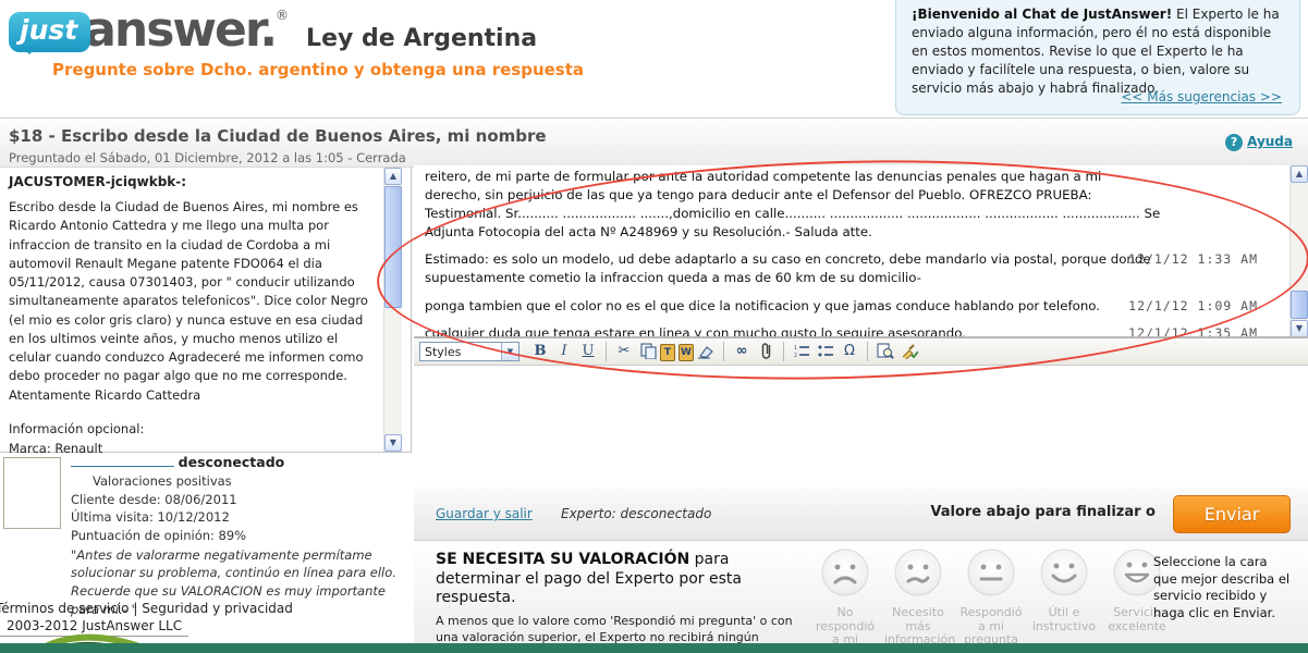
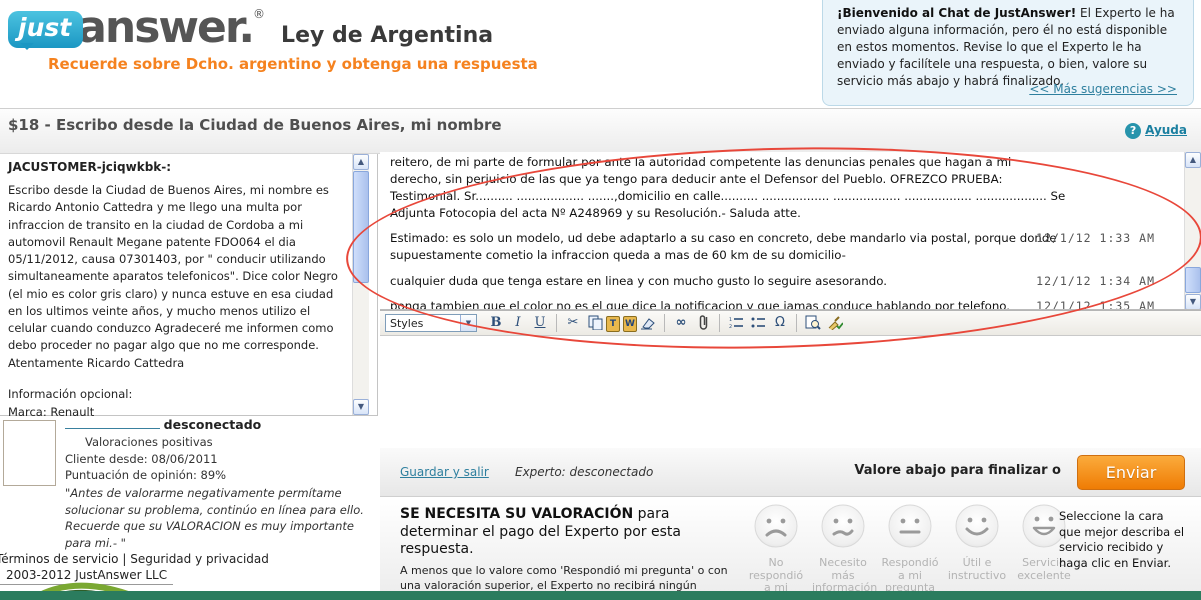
  just answer.®Ley de Argentina
- Pregunte sobre Dcho. argentino y obtenga una respuesta
+ Recuerde sobre Dcho. argentino y obtenga una respuesta
  ¡Bienvenido al Chat de JustAnswer! El Experto le ha enviado alguna información, pero él no está disponible en estos momentos. Revise lo que el Experto le ha enviado y facilítele una respuesta, o bien, valore su servicio más abajo y habrá finalizado.
  << Más sugerencias >>
  $18 - Escribo desde la Ciudad de Buenos Aires, mi nombre
- Preguntado el Sábado, 01 Diciembre, 2012 a las 1:05 - Cerrada
  ? Ayuda
  JACUSTOMER-jciqwkbk-:
  Escribo desde la Ciudad de Buenos Aires, mi nombre es Ricardo Antonio Cattedra y me llego una multa por infraccion de transito en la ciudad de Cordoba a mi automovil Renault Megane patente FDO064 el dia 05/11/2012, causa 07301403, por " conducir utilizando simultaneamente aparatos telefonicos". Dice color Negro (el mio es color gris claro) y nunca estuve en esa ciudad en los ultimos veinte años, y mucho menos utilizo el celular cuando conduzco Agradeceré me informen como debo proceder no pagar algo que no me corresponde. Atentamente Ricardo Cattedra
  Información opcional:
  Marca: Renault
  ▲
  ▼
  desconectado
  Valoraciones positivas
  Cliente desde: 08/06/2011
- Última visita: 10/12/2012
  Puntuación de opinión: 89%
  "Antes de valorarme negativamente permítame solucionar su problema, continúo en línea para ello. Recuerde que su VALORACION es muy importante para mi.- "
  érminos de servicio | Seguridad y privacidad
  2003-2012 JustAnswer LLC
  reitero, de mi parte de formular por ante la autoridad competente las denuncias penales que hagan a mi derecho, sin perjuicio de las que ya tengo para deducir ante el Defensor del Pueblo. OFREZCO PRUEBA: Testimonial. Sr.......... .................. .......,domicilio en calle.......... .................. .................. .................. ................... Se Adjunta Fotocopia del acta Nº A248969 y su Resolución.- Saluda atte.
  Estimado: es solo un modelo, ud debe adaptarlo a su caso en concreto, debe mandarlo via postal, porque donde supuestamente cometio la infraccion queda a mas de 60 km de su domicilio-
  12/1/12 1:33 AM
- ponga tambien que el color no es el que dice la notificacion y que jamas conduce hablando por telefono.
+ cualquier duda que tenga estare en linea y con mucho gusto lo seguire asesorando.
- 12/1/12 1:09 AM
+ 12/1/12 1:34 AM
- cualquier duda que tenga estare en linea y con mucho gusto lo seguire asesorando.
+ ponga tambien que el color no es el que dice la notificacion y que jamas conduce hablando por telefono.
  12/1/12 1:35 AM
  ▲
  ▼
  Styles
  ▼
  B
  I
  U
  ✂
  T
  W
  ∞
  Ω
  Guardar y salir
  Experto: desconectado
  Valore abajo para finalizar o
  Enviar
  SE NECESITA SU VALORACIÓN para determinar el pago del Experto por esta respuesta.
  A menos que lo valore como 'Respondió mi pregunta' o con una valoración superior, el Experto no recibirá ningún
  Necesito más información
  Respondió a mi pregunta
  Útil e instructivo
  Servicio excelente
  Seleccione la cara que mejor describa el servicio recibido y haga clic en Enviar.
